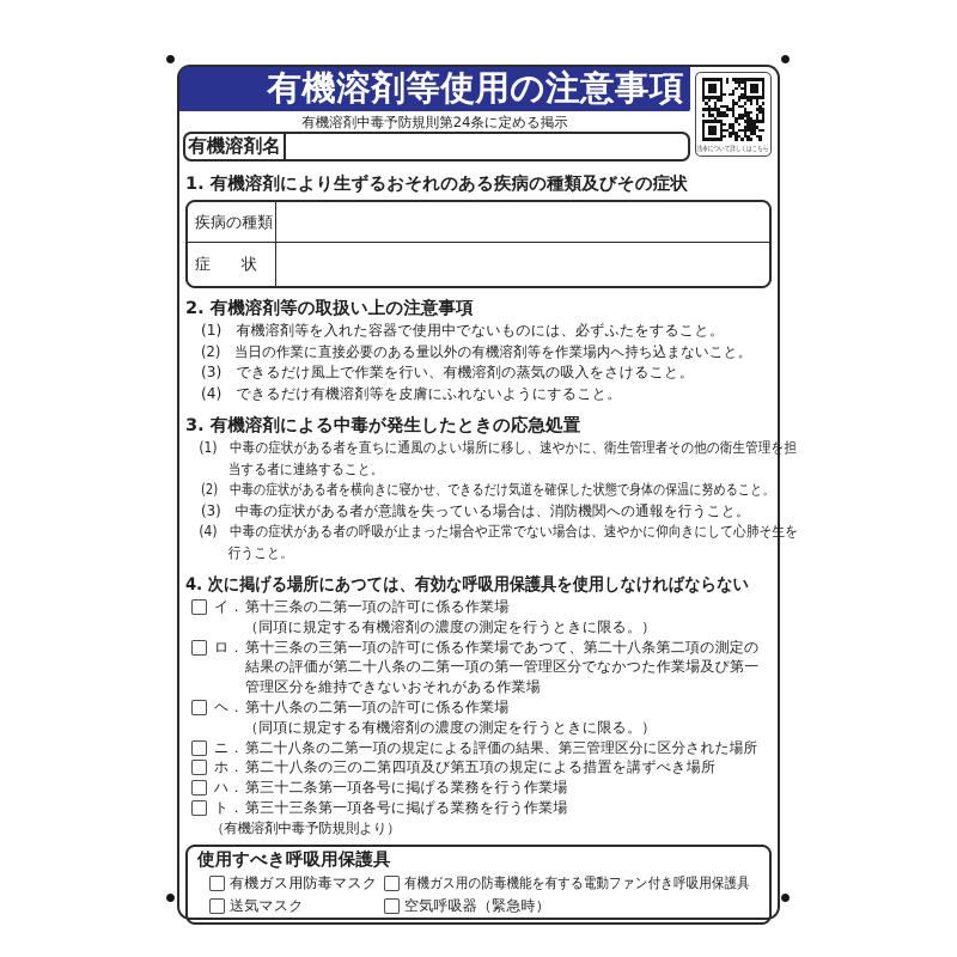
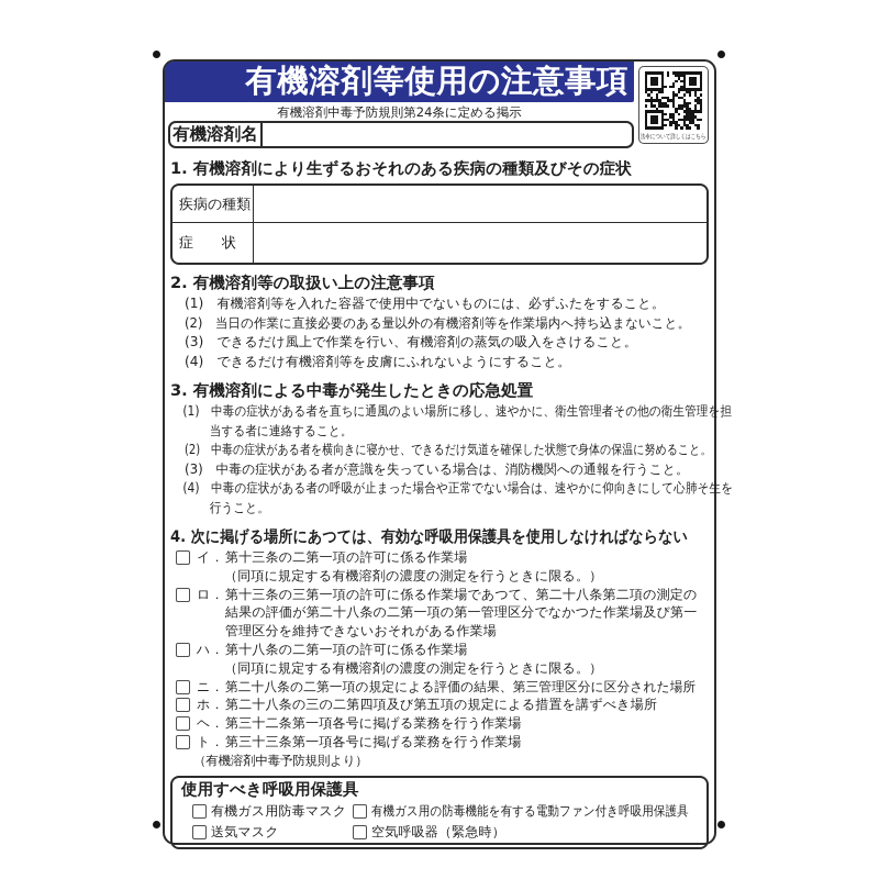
  有機溶剤等使用の注意事項
  有機溶剤中毒予防規則第24条に定める掲示
  有機溶剤名
  1. 有機溶剤により生ずるおそれのある疾病の種類及びその症状
  疾病の種類
  症 状
  2. 有機溶剤等の取扱い上の注意事項
  (1) 有機溶剤等を入れた容器で使用中でないものには、必ずふたをすること。
  (2) 当日の作業に直接必要のある量以外の有機溶剤等を作業場内へ持ち込まないこと。
  (3) できるだけ風上で作業を行い、有機溶剤の蒸気の吸入をさけること。
  (4) できるだけ有機溶剤等を皮膚にふれないようにすること。
  3. 有機溶剤による中毒が発生したときの応急処置
  (1) 中毒の症状がある者を直ちに通風のよい場所に移し、速やかに、衛生管理者その他の衛生管理を担当する者に連絡すること。
  (2) 中毒の症状がある者を横向きに寝かせ、できるだけ気道を確保した状態で身体の保温に努めること。
  (3) 中毒の症状がある者が意識を失っている場合は、消防機関への通報を行うこと。
  (4) 中毒の症状がある者の呼吸が止まった場合や正常でない場合は、速やかに仰向きにして心肺そ生を行うこと。
  4. 次に掲げる場所にあつては、有効な呼吸用保護具を使用しなければならない
  イ．
  第十三条の二第一項の許可に係る作業場
  （同項に規定する有機溶剤の濃度の測定を行うときに限る。）
  ロ．
  第十三条の三第一項の許可に係る作業場であつて、第二十八条第二項の測定の結果の評価が第二十八条の二第一項の第一管理区分でなかつた作業場及び第一管理区分を維持できないおそれがある作業場
- ヘ．
+ ハ．
  第十八条の二第一項の許可に係る作業場
  （同項に規定する有機溶剤の濃度の測定を行うときに限る。）
  ニ．
  第二十八条の二第一項の規定による評価の結果、第三管理区分に区分された場所
  ホ．
  第二十八条の三の二第四項及び第五項の規定による措置を講ずべき場所
- ハ．
+ ヘ．
  第三十二条第一項各号に掲げる業務を行う作業場
  ト．
  第三十三条第一項各号に掲げる業務を行う作業場
  （有機溶剤中毒予防規則より）
  使用すべき呼吸用保護具
  有機ガス用防毒マスク
  有機ガス用の防毒機能を有する電動ファン付き呼吸用保護具
  送気マスク
  空気呼吸器（緊急時）
